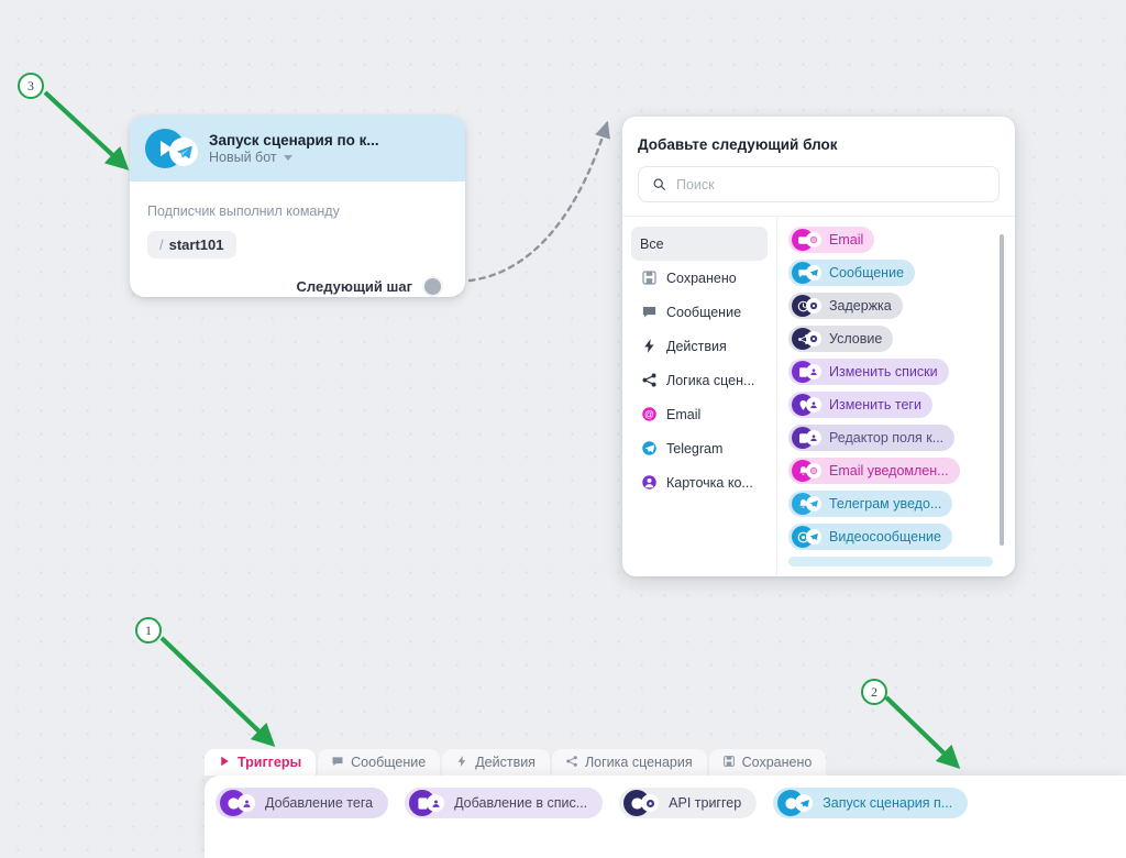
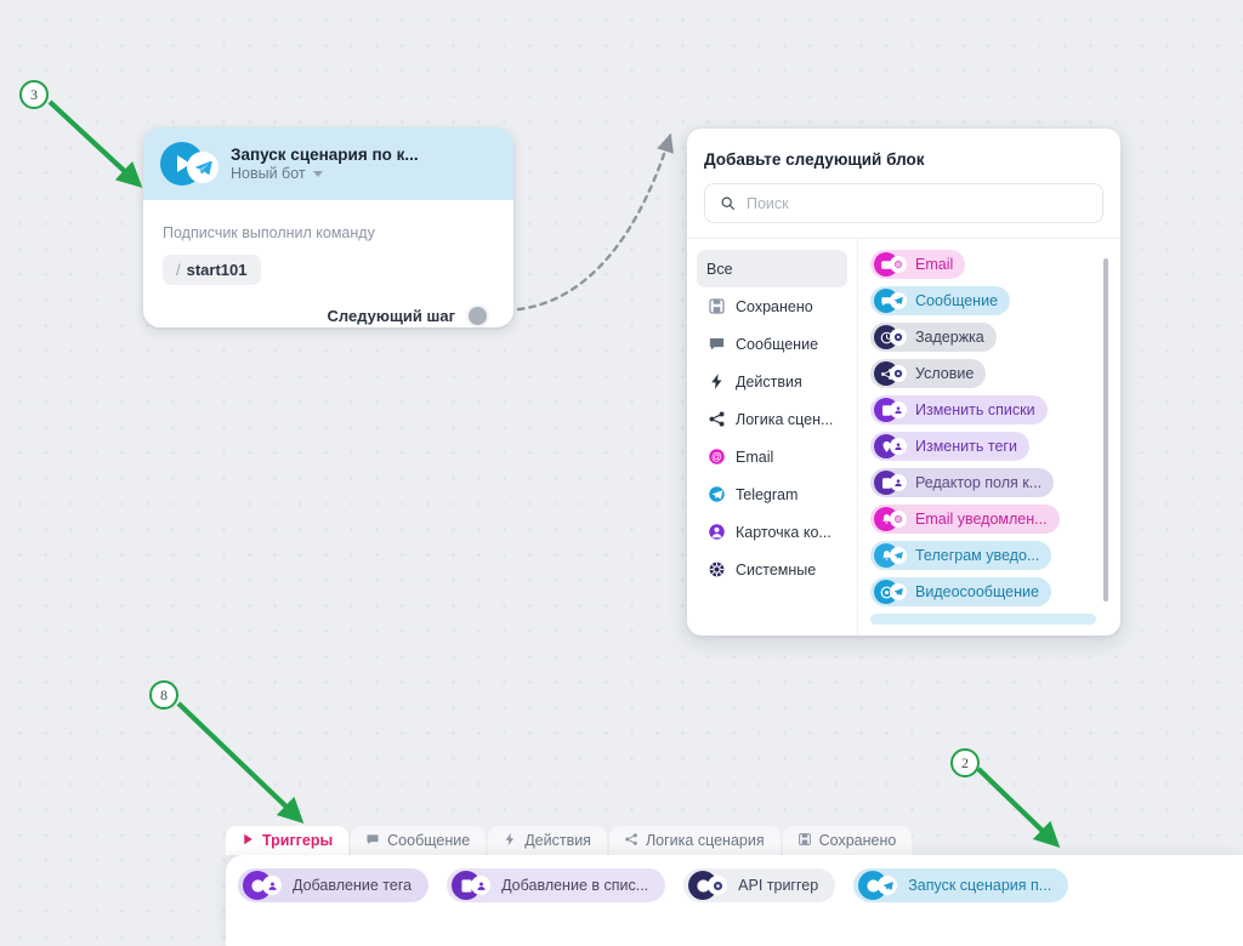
  Запуск сценария по к...
  Новый бот
  Подписчик выполнил команду
  /
  start101
  Следующий шаг
  Добавьте следующий блок
  Поиск
  Все
  Сохранено
  Сообщение
  Действия
  Логика сцен...
  @
  Email
  Telegram
  Карточка ко...
+ Системные
  Email
  Сообщение
  Задержка
  Условие
  Изменить списки
  Изменить теги
  Редактор поля к...
  Email уведомлен...
  Телеграм уведо...
  Видеосообщение
  Триггеры
  Сообщение
  Действия
  Логика сценария
  Сохранено
  Добавление тега
  Добавление в спис...
  API триггер
  Запуск сценария п...
  3
- 1
+ 8
  2
